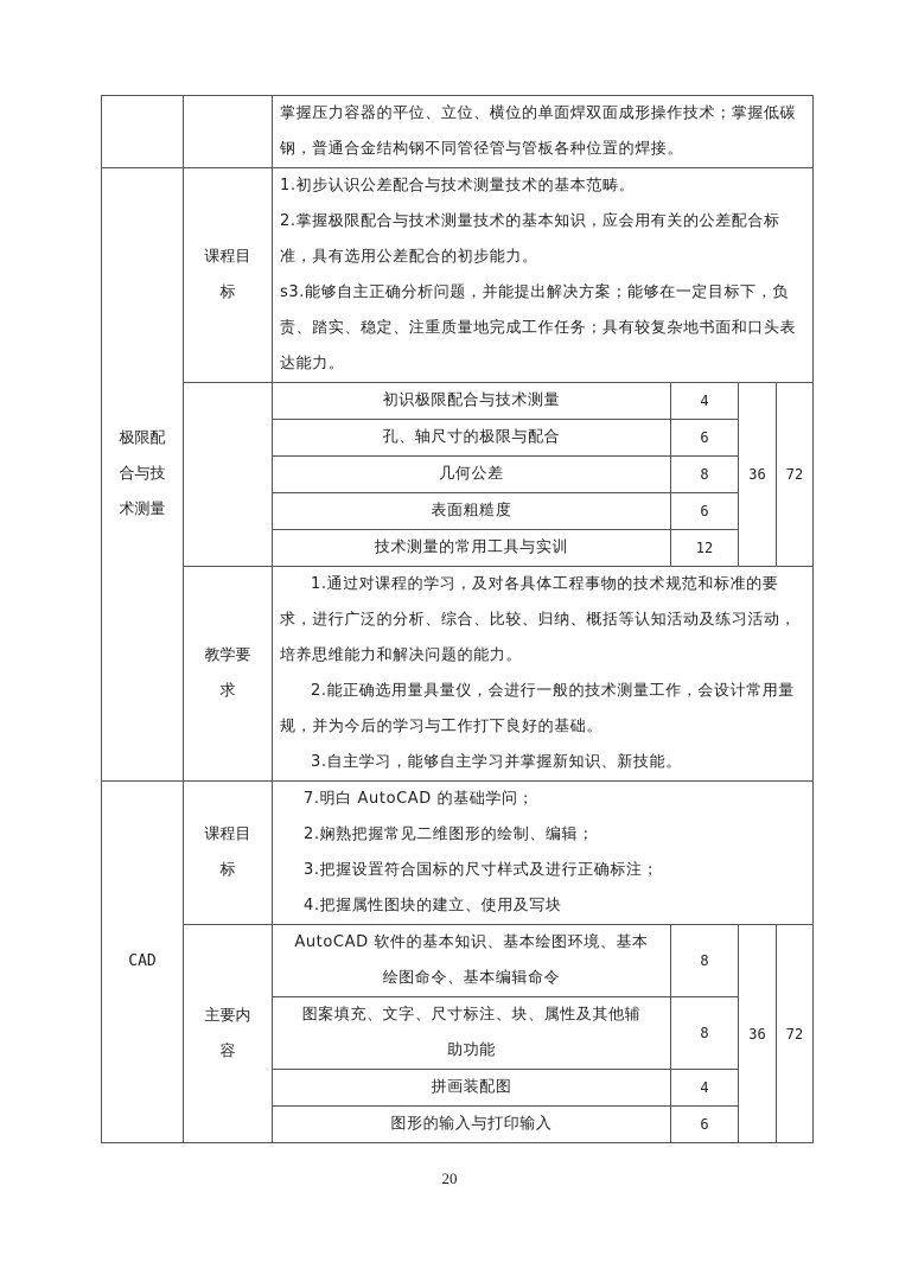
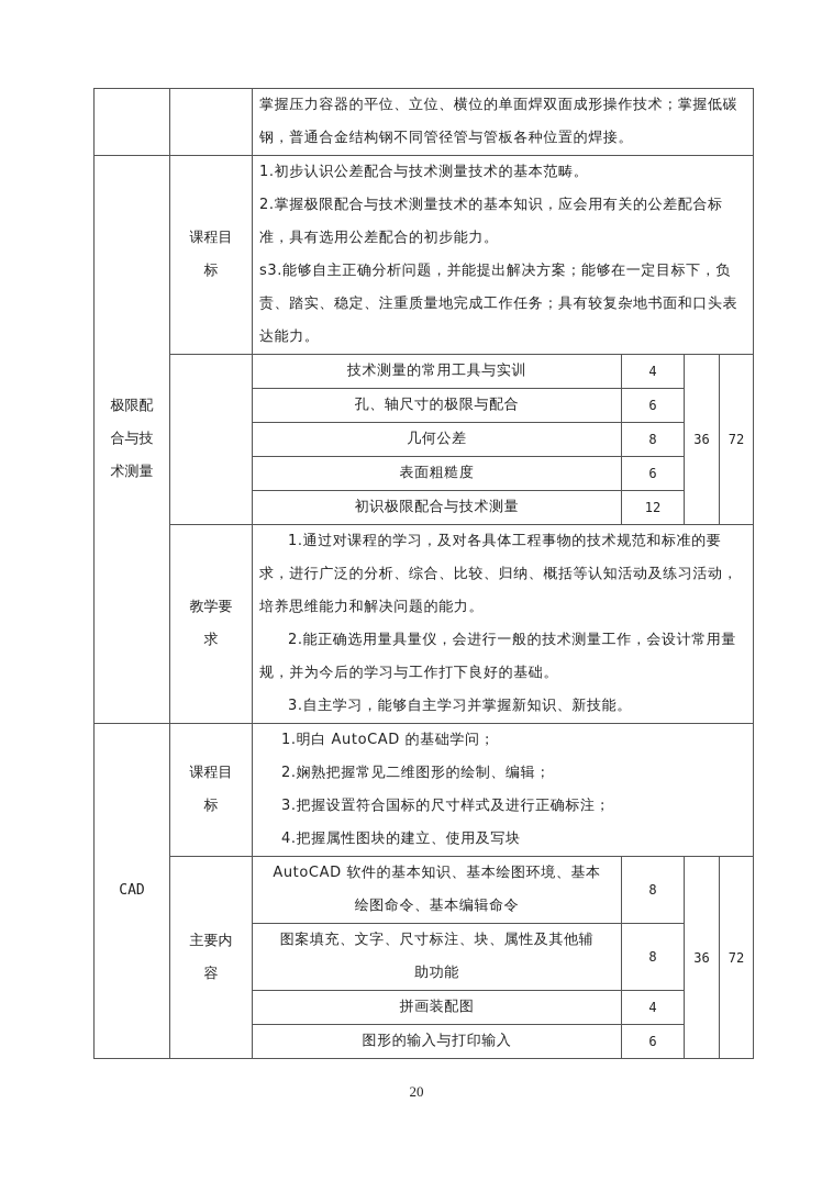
  		掌握压力容器的平位、立位、横位的单面焊双面成形操作技术；掌握低碳钢，普通合金结构钢不同管径管与管板各种位置的焊接。
  极限配 合与技 术测量	课程目 标	1.初步认识公差配合与技术测量技术的基本范畴。 2.掌握极限配合与技术测量技术的基本知识，应会用有关的公差配合标准，具有选用公差配合的初步能力。 s3.能够自主正确分析问题，并能提出解决方案；能够在一定目标下，负责、踏实、稳定、注重质量地完成工作任务；具有较复杂地书面和口头表达能力。
- 	初识极限配合与技术测量	4	36	72
+ 	技术测量的常用工具与实训	4	36	72
  孔、轴尺寸的极限与配合	6
  几何公差	8
  表面粗糙度	6
- 技术测量的常用工具与实训	12
+ 初识极限配合与技术测量	12
  教学要 求	1.通过对课程的学习，及对各具体工程事物的技术规范和标准的要求，进行广泛的分析、综合、比较、归纳、概括等认知活动及练习活动，培养思维能力和解决问题的能力。 2.能正确选用量具量仪，会进行一般的技术测量工作，会设计常用量规，并为今后的学习与工作打下良好的基础。 3.自主学习，能够自主学习并掌握新知识、新技能。
- CAD	课程目 标	7.明白 AutoCAD 的基础学问； 2.娴熟把握常见二维图形的绘制、编辑； 3.把握设置符合国标的尺寸样式及进行正确标注； 4.把握属性图块的建立、使用及写块
+ CAD	课程目 标	1.明白 AutoCAD 的基础学问； 2.娴熟把握常见二维图形的绘制、编辑； 3.把握设置符合国标的尺寸样式及进行正确标注； 4.把握属性图块的建立、使用及写块
  主要内 容	AutoCAD 软件的基本知识、基本绘图环境、基本 绘图命令、基本编辑命令	8	36	72
  图案填充、文字、尺寸标注、块、属性及其他辅 助功能	8
  拼画装配图	4
  图形的输入与打印输入	6
  20
